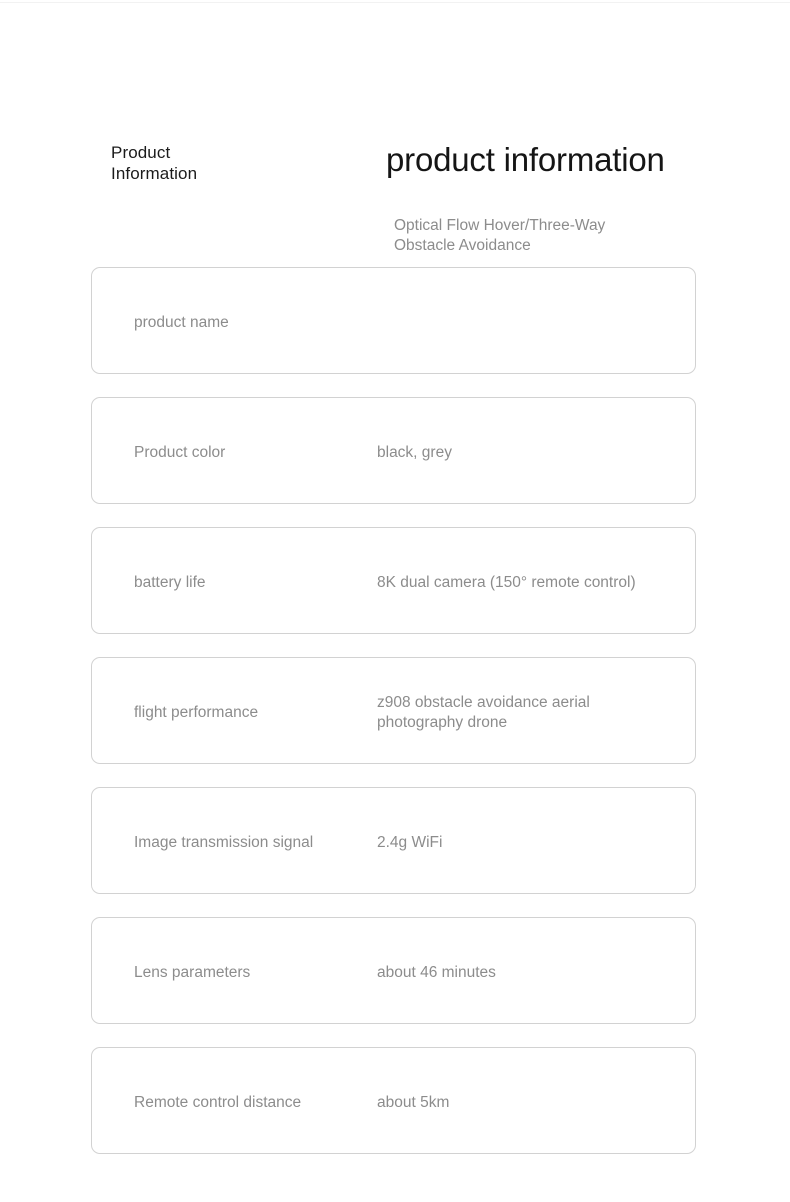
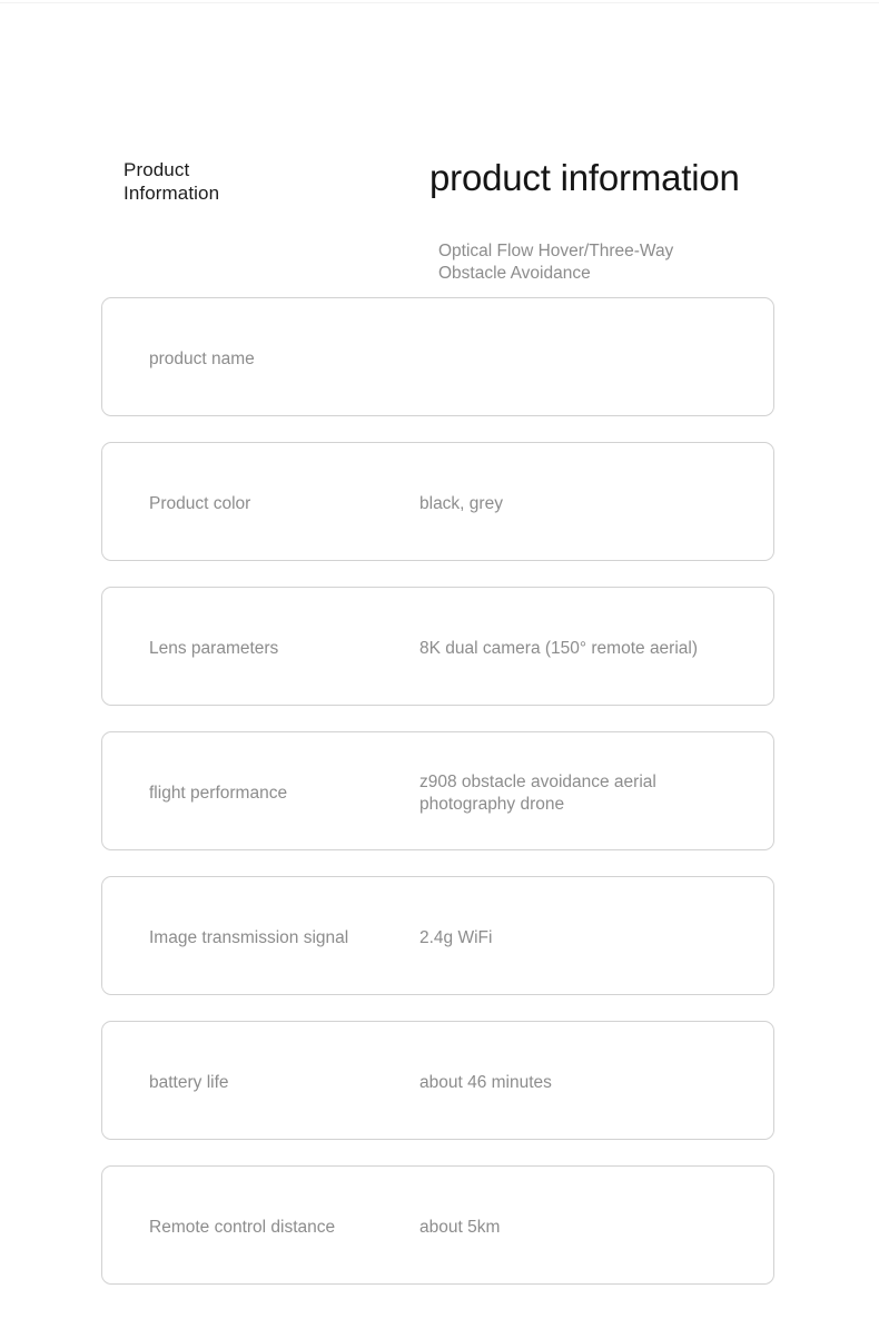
  Product
  Information
  product information
  Optical Flow Hover/Three-Way
  Obstacle Avoidance
  product name
  Product color
  black, grey
- battery life
+ Lens parameters
- 8K dual camera (150° remote control)
+ 8K dual camera (150° remote aerial)
  flight performance
  z908 obstacle avoidance aerial
  photography drone
  Image transmission signal
  2.4g WiFi
- Lens parameters
+ battery life
  about 46 minutes
  Remote control distance
  about 5km
